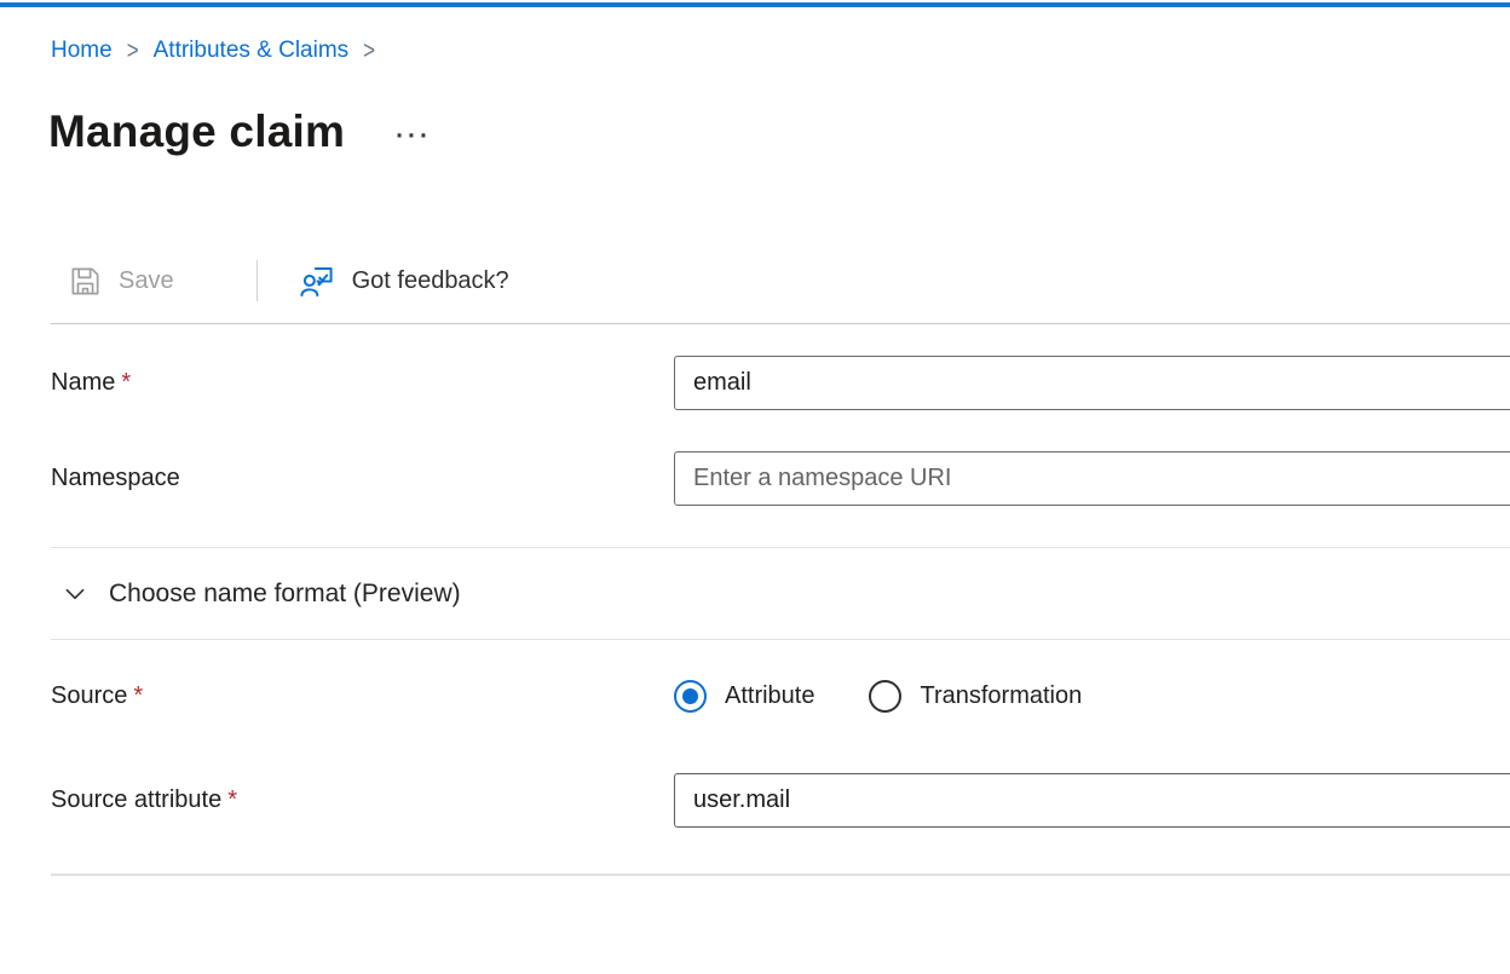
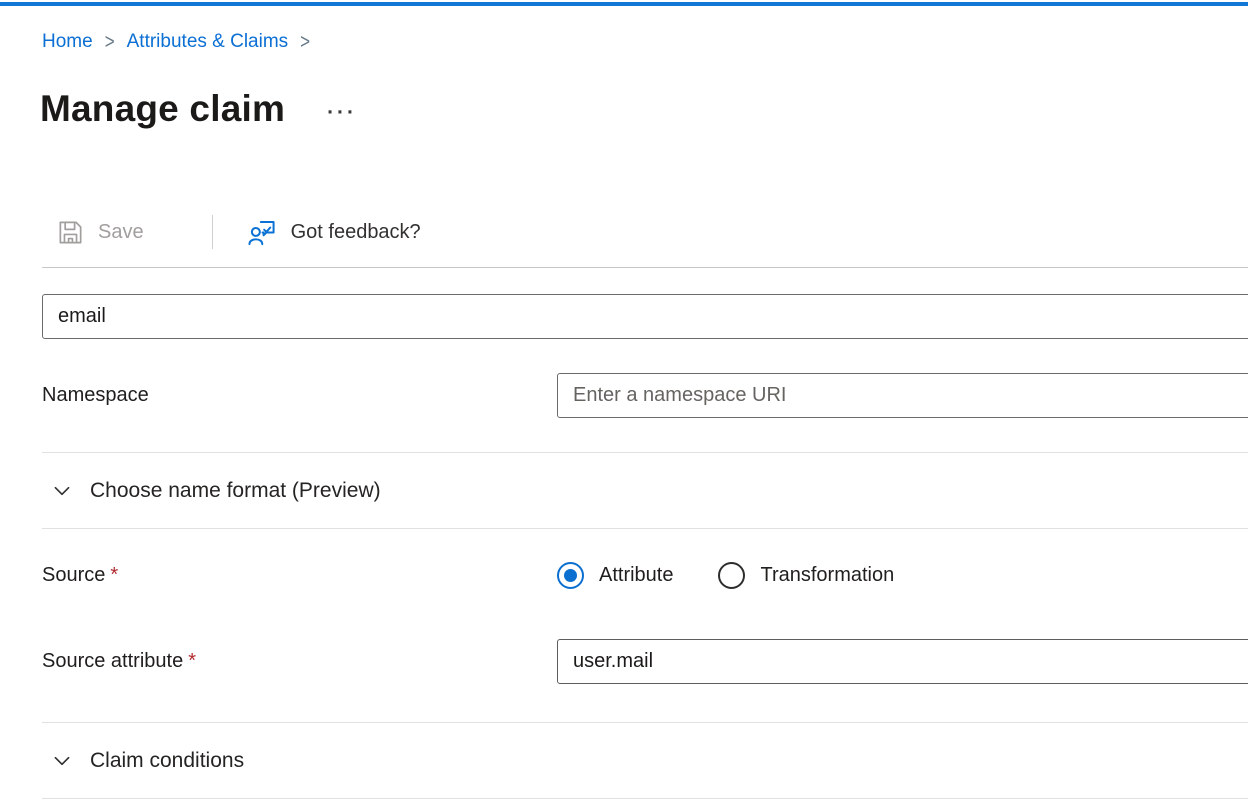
  Home
  >
  Attributes & Claims
  >
  Manage claim
  ···
  Save
  Got feedback?
- Name *
  email
  Namespace
  Enter a namespace URI
  Choose name format (Preview)
  Source *
  Attribute
  Transformation
  Source attribute *
  user.mail
+ Claim conditions
